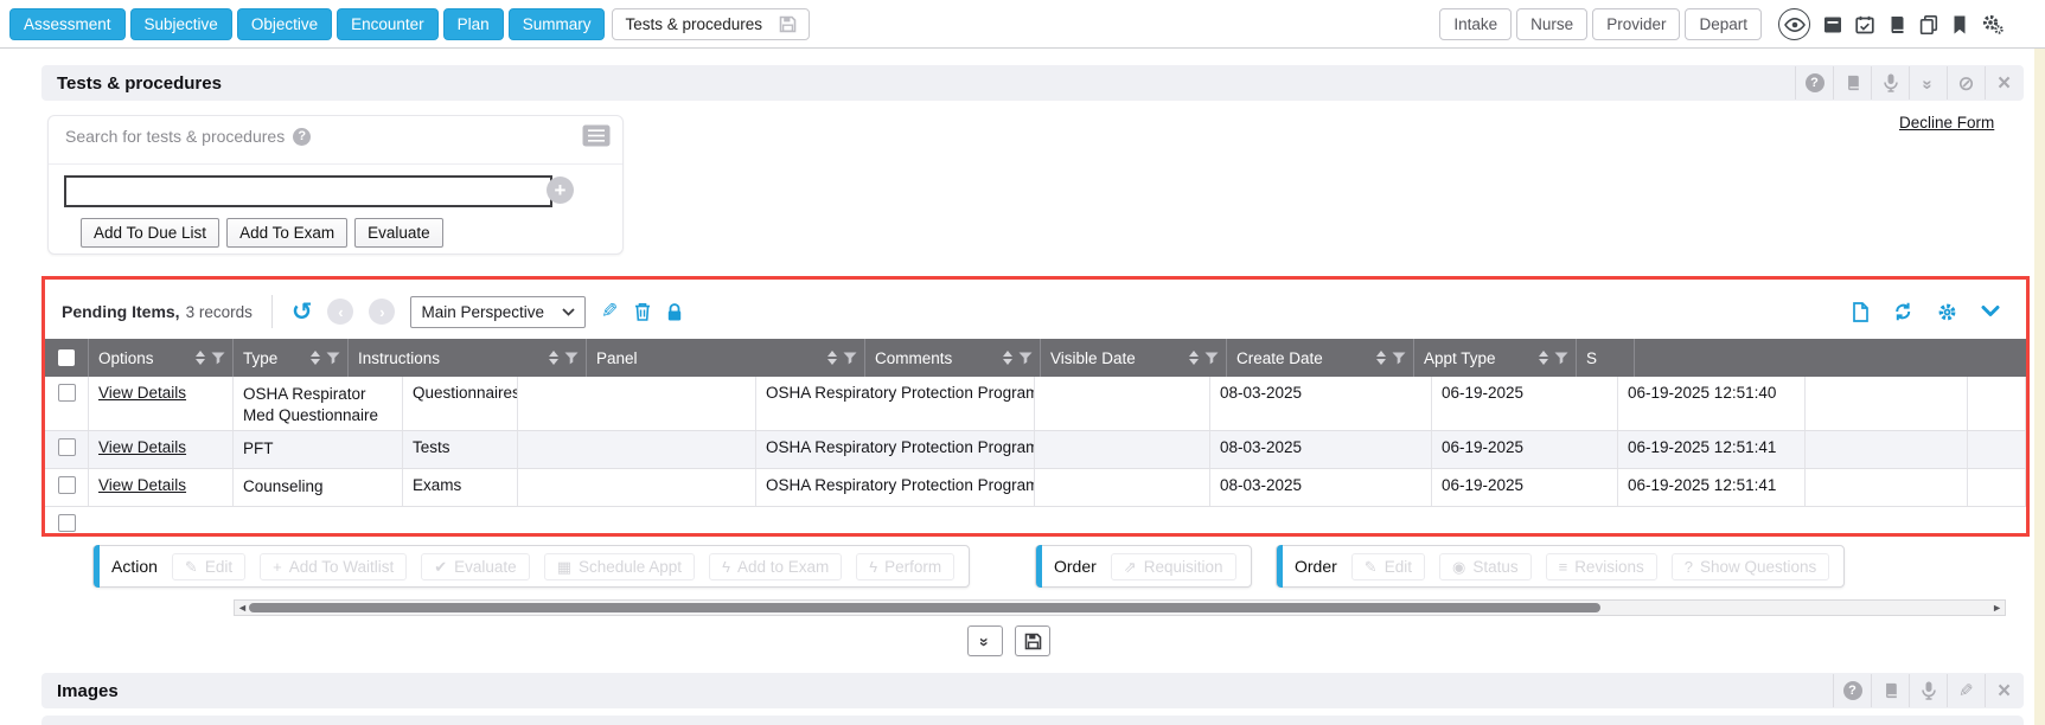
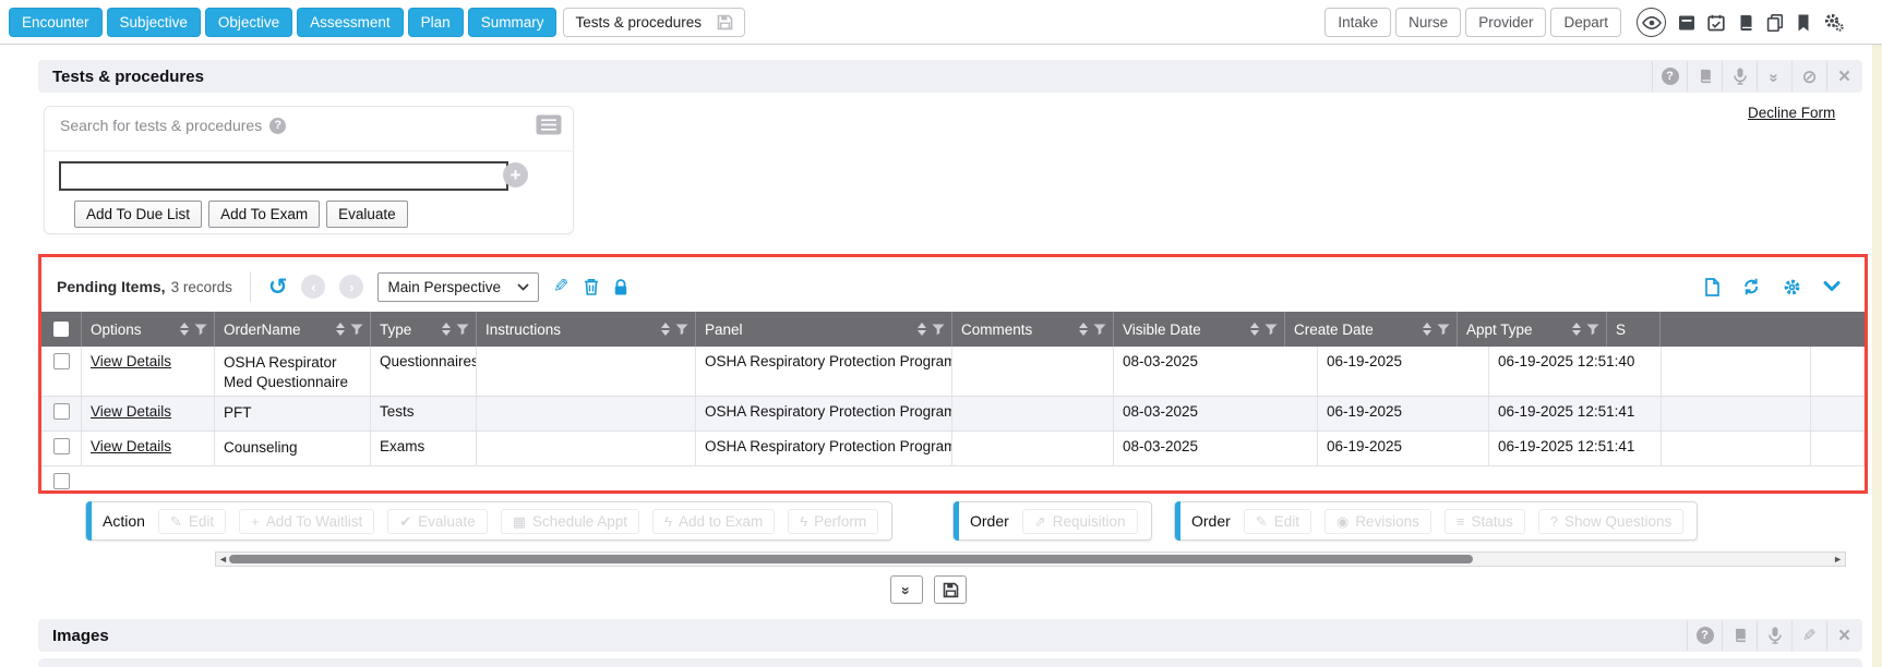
- Assessment
+ Encounter
  Subjective
  Objective
- Encounter
+ Assessment
  Plan
  Summary
  Tests & procedures
  Intake
  Nurse
  Provider
  Depart
  Tests & procedures
  ?
  ⊘
  ×
  Decline Form
  Search for tests & procedures
  ?
  +
  Add To Due List
  Add To Exam
  Evaluate
  Pending Items,
  3 records
  ↺
  ‹
  ›
  Main Perspective
  Options
+ OrderName
  Type
  Instructions
  Panel
  Comments
  Visible Date
  Create Date
  Appt Type
  S
  View Details
  OSHA Respirator Med Questionnaire
  Questionnaires
  OSHA Respiratory Protection Program
  08-03-2025
  06-19-2025
  06-19-2025 12:51:40
  View Details
  PFT
  Tests
  OSHA Respiratory Protection Program
  08-03-2025
  06-19-2025
  06-19-2025 12:51:41
  View Details
  Counseling
  Exams
  OSHA Respiratory Protection Program
  08-03-2025
  06-19-2025
  06-19-2025 12:51:41
  Action
  ✎
  Edit
  +
  Add To Waitlist
  ✔
  Evaluate
  ▦
  Schedule Appt
  ϟ
  Add to Exam
  ϟ
  Perform
  Order
  ⇗
  Requisition
  Order
  ✎
  Edit
  ◉
- Status
+ Revisions
  ≡
- Revisions
+ Status
  ?
  Show Questions
  ◄
  ►
  Images
  ?
  ×
